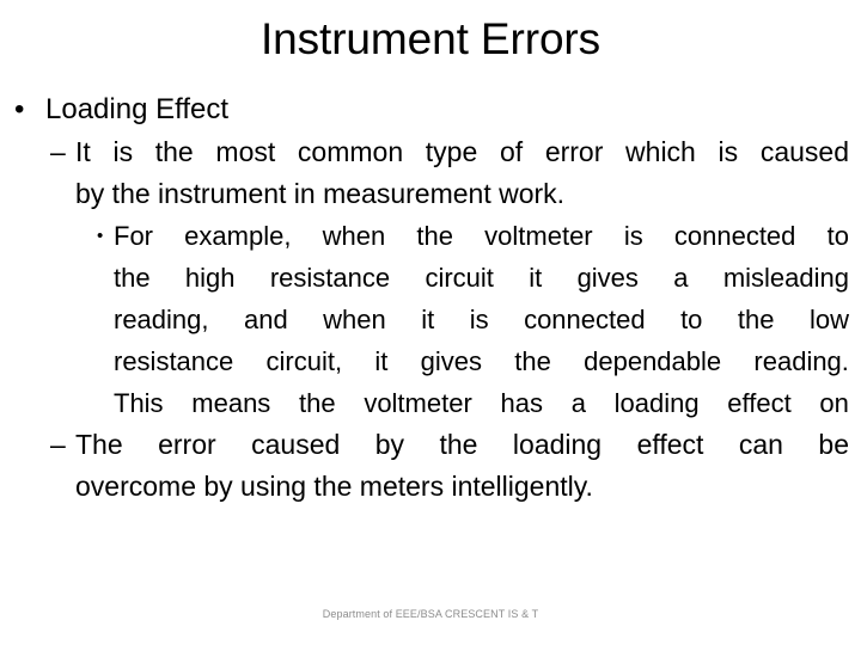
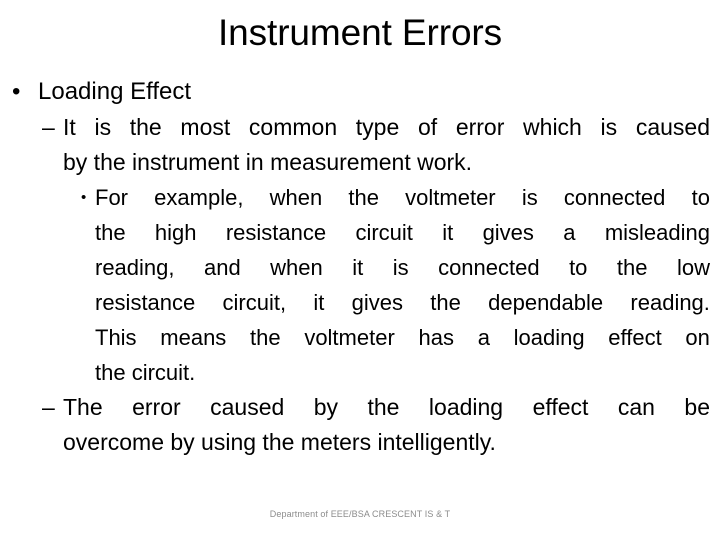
  Instrument Errors
  •
  Loading Effect
  –
  It
  is
  the
  most
  common
  type
  of
  error
  which
  is
  caused
  by the instrument in measurement work.
  •
  For
  example,
  when
  the
  voltmeter
  is
  connected
  to
  the
  high
  resistance
  circuit
  it
  gives
  a
  misleading
  reading,
  and
  when
  it
  is
  connected
  to
  the
  low
  resistance
  circuit,
  it
  gives
  the
  dependable
  reading.
  This
  means
  the
  voltmeter
  has
  a
  loading
  effect
  on
+ the circuit.
  –
  The
  error
  caused
  by
  the
  loading
  effect
  can
  be
  overcome by using the meters intelligently.
  Department of EEE/BSA CRESCENT IS & T
